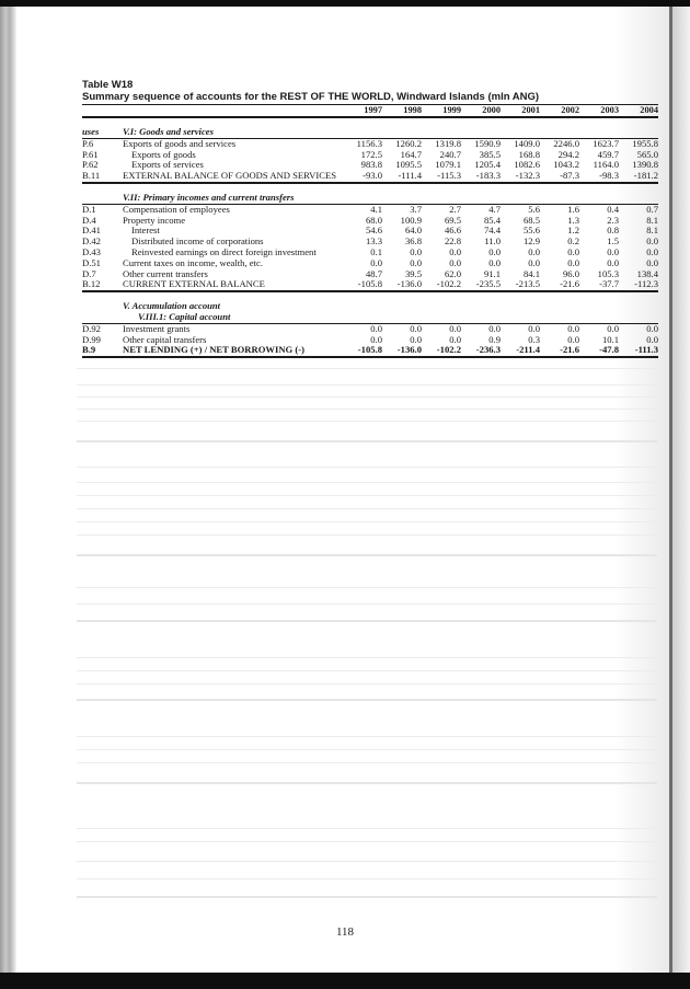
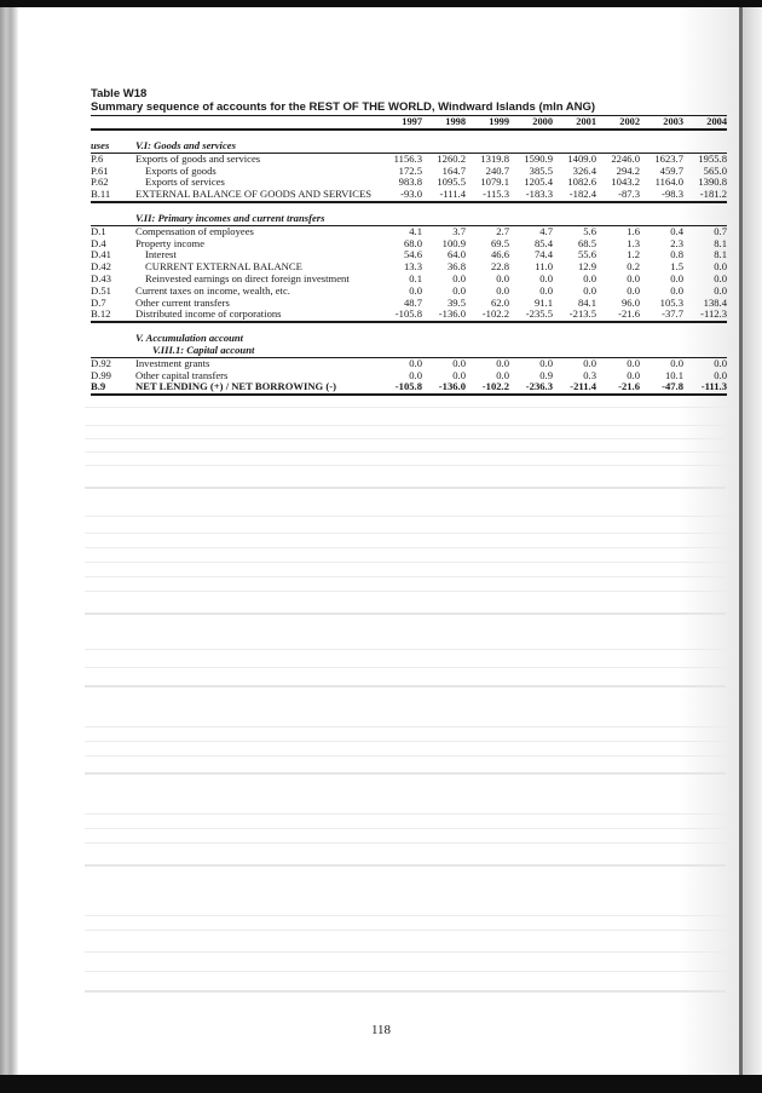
  Table W18
  Summary sequence of accounts for the REST OF THE WORLD, Windward Islands (mln ANG)
  		1997	1998	1999	2000	2001	2002	2003	2004
  uses	V.I: Goods and services
  P.6	Exports of goods and services	1156.3	1260.2	1319.8	1590.9	1409.0	2246.0	1623.7	1955.8
- P.61	Exports of goods	172.5	164.7	240.7	385.5	168.8	294.2	459.7	565.0
+ P.61	Exports of goods	172.5	164.7	240.7	385.5	326.4	294.2	459.7	565.0
  P.62	Exports of services	983.8	1095.5	1079.1	1205.4	1082.6	1043.2	1164.0	1390.8
- B.11	EXTERNAL BALANCE OF GOODS AND SERVICES	-93.0	-111.4	-115.3	-183.3	-132.3	-87.3	-98.3	-181.2
+ B.11	EXTERNAL BALANCE OF GOODS AND SERVICES	-93.0	-111.4	-115.3	-183.3	-182.4	-87.3	-98.3	-181.2
  	V.II: Primary incomes and current transfers
  D.1	Compensation of employees	4.1	3.7	2.7	4.7	5.6	1.6	0.4	0.7
  D.4	Property income	68.0	100.9	69.5	85.4	68.5	1.3	2.3	8.1
  D.41	Interest	54.6	64.0	46.6	74.4	55.6	1.2	0.8	8.1
- D.42	Distributed income of corporations	13.3	36.8	22.8	11.0	12.9	0.2	1.5	0.0
+ D.42	CURRENT EXTERNAL BALANCE	13.3	36.8	22.8	11.0	12.9	0.2	1.5	0.0
  D.43	Reinvested earnings on direct foreign investment	0.1	0.0	0.0	0.0	0.0	0.0	0.0	0.0
  D.51	Current taxes on income, wealth, etc.	0.0	0.0	0.0	0.0	0.0	0.0	0.0	0.0
  D.7	Other current transfers	48.7	39.5	62.0	91.1	84.1	96.0	105.3	138.4
- B.12	CURRENT EXTERNAL BALANCE	-105.8	-136.0	-102.2	-235.5	-213.5	-21.6	-37.7	-112.3
+ B.12	Distributed income of corporations	-105.8	-136.0	-102.2	-235.5	-213.5	-21.6	-37.7	-112.3
  	V. Accumulation account
  	V.III.1: Capital account
  D.92	Investment grants	0.0	0.0	0.0	0.0	0.0	0.0	0.0	0.0
  D.99	Other capital transfers	0.0	0.0	0.0	0.9	0.3	0.0	10.1	0.0
  B.9	NET LENDING (+) / NET BORROWING (-)	-105.8	-136.0	-102.2	-236.3	-211.4	-21.6	-47.8	-111.3
  118
